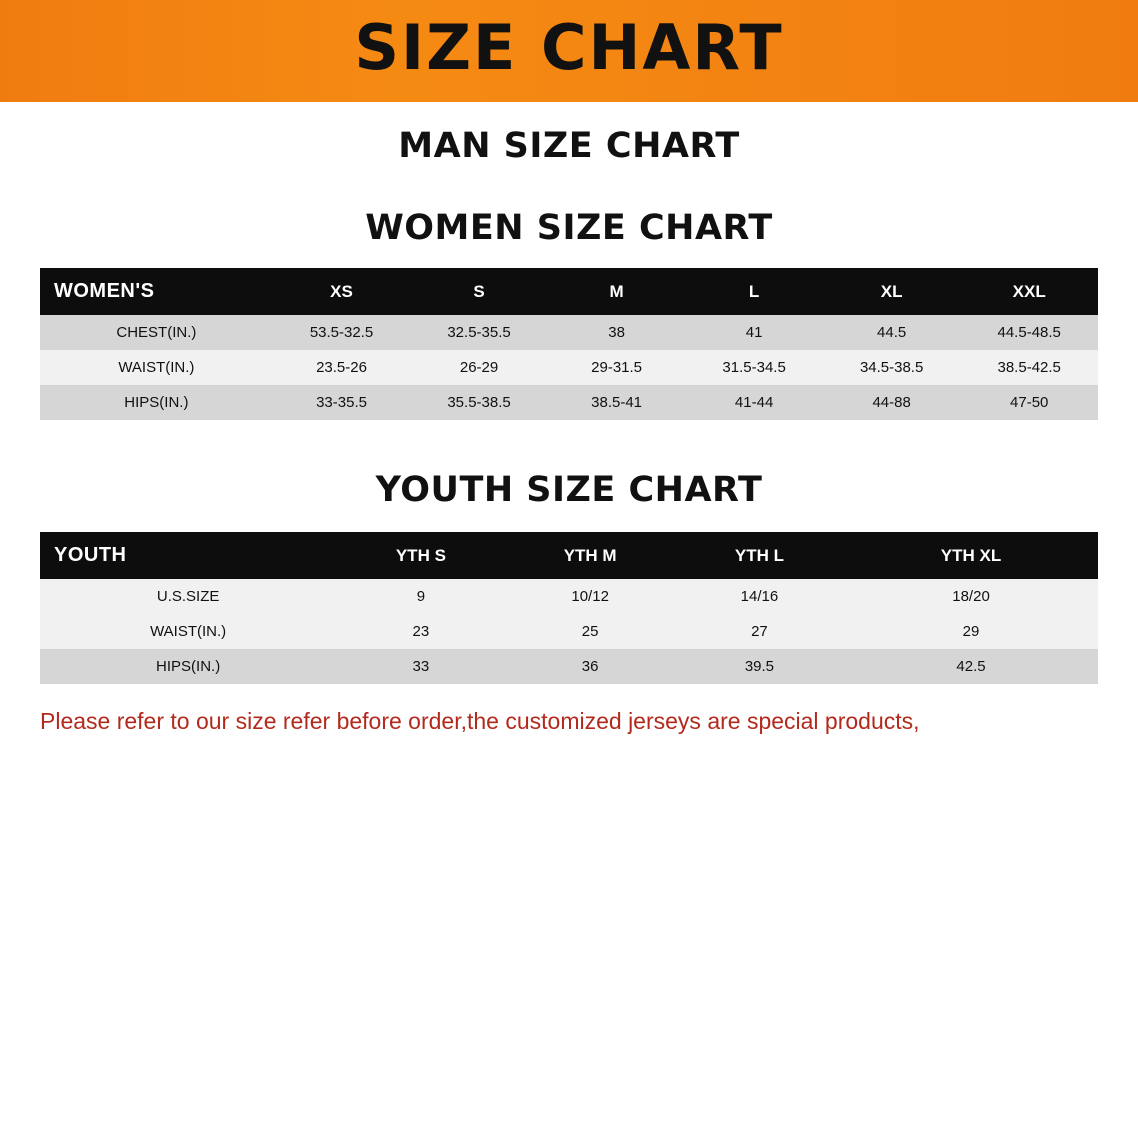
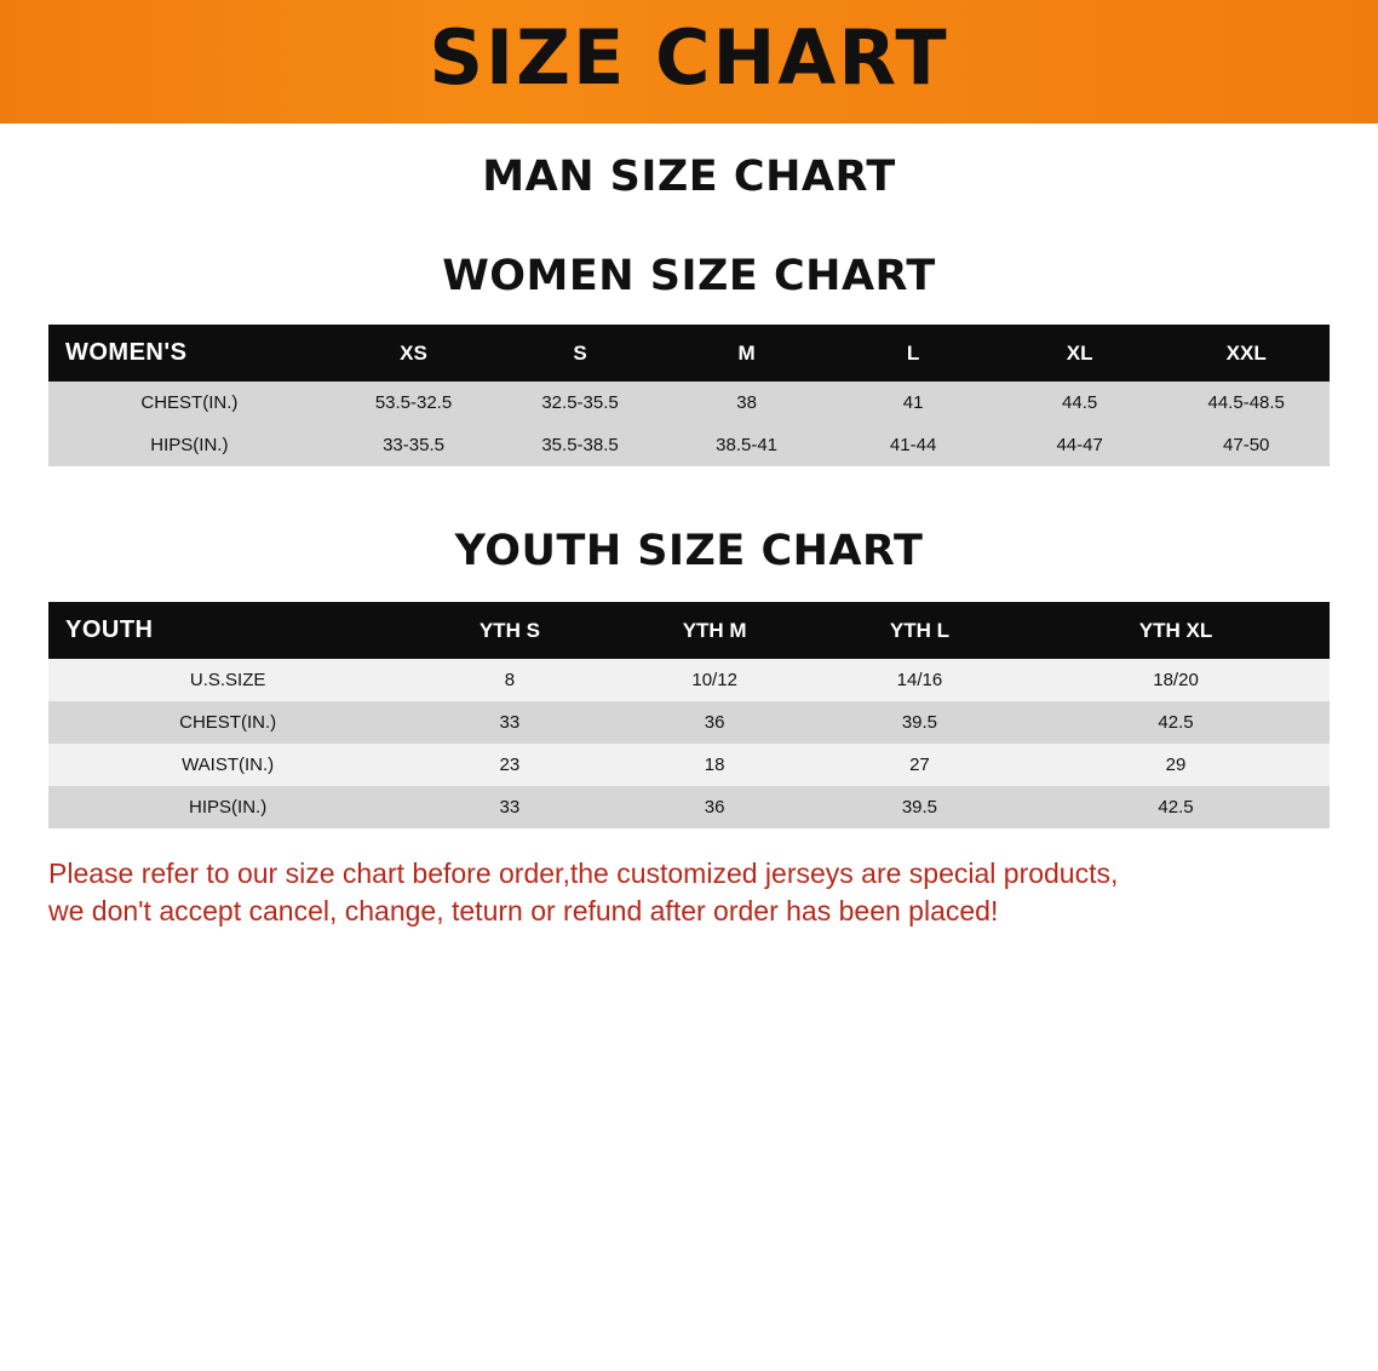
  SIZE CHART
  MAN SIZE CHART
  WOMEN SIZE CHART
  WOMEN'S	XS	S	M	L	XL	XXL
  CHEST(IN.)	53.5-32.5	32.5-35.5	38	41	44.5	44.5-48.5
- WAIST(IN.)	23.5-26	26-29	29-31.5	31.5-34.5	34.5-38.5	38.5-42.5
- HIPS(IN.)	33-35.5	35.5-38.5	38.5-41	41-44	44-88	47-50
+ HIPS(IN.)	33-35.5	35.5-38.5	38.5-41	41-44	44-47	47-50
  YOUTH SIZE CHART
  YOUTH	YTH S	YTH M	YTH L	YTH XL
- U.S.SIZE	9	10/12	14/16	18/20
+ U.S.SIZE	8	10/12	14/16	18/20
+ CHEST(IN.)	33	36	39.5	42.5
- WAIST(IN.)	23	25	27	29
+ WAIST(IN.)	23	18	27	29
  HIPS(IN.)	33	36	39.5	42.5
- Please refer to our size refer before order,the customized jerseys are special products,
+ Please refer to our size chart before order,the customized jerseys are special products,
+ we don't accept cancel, change, teturn or refund after order has been placed!
